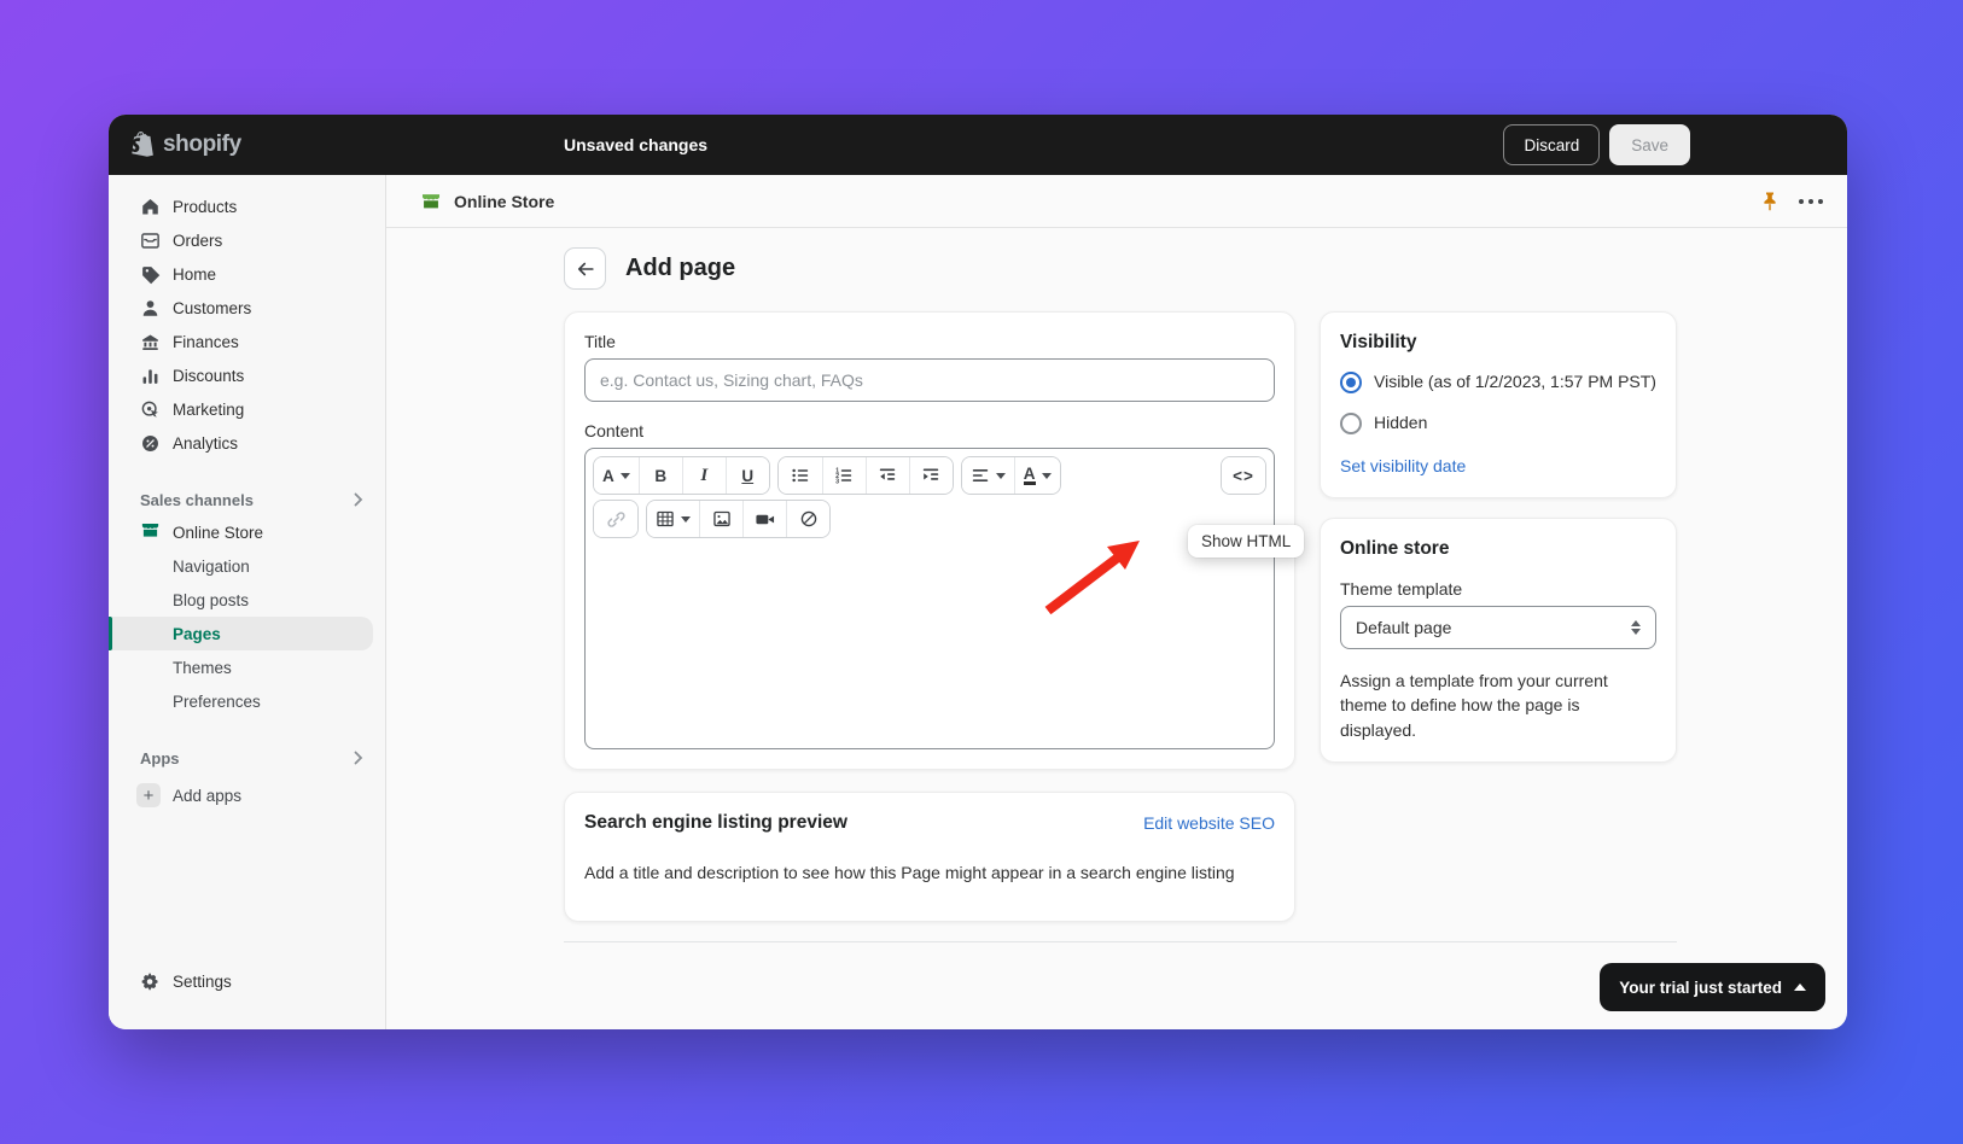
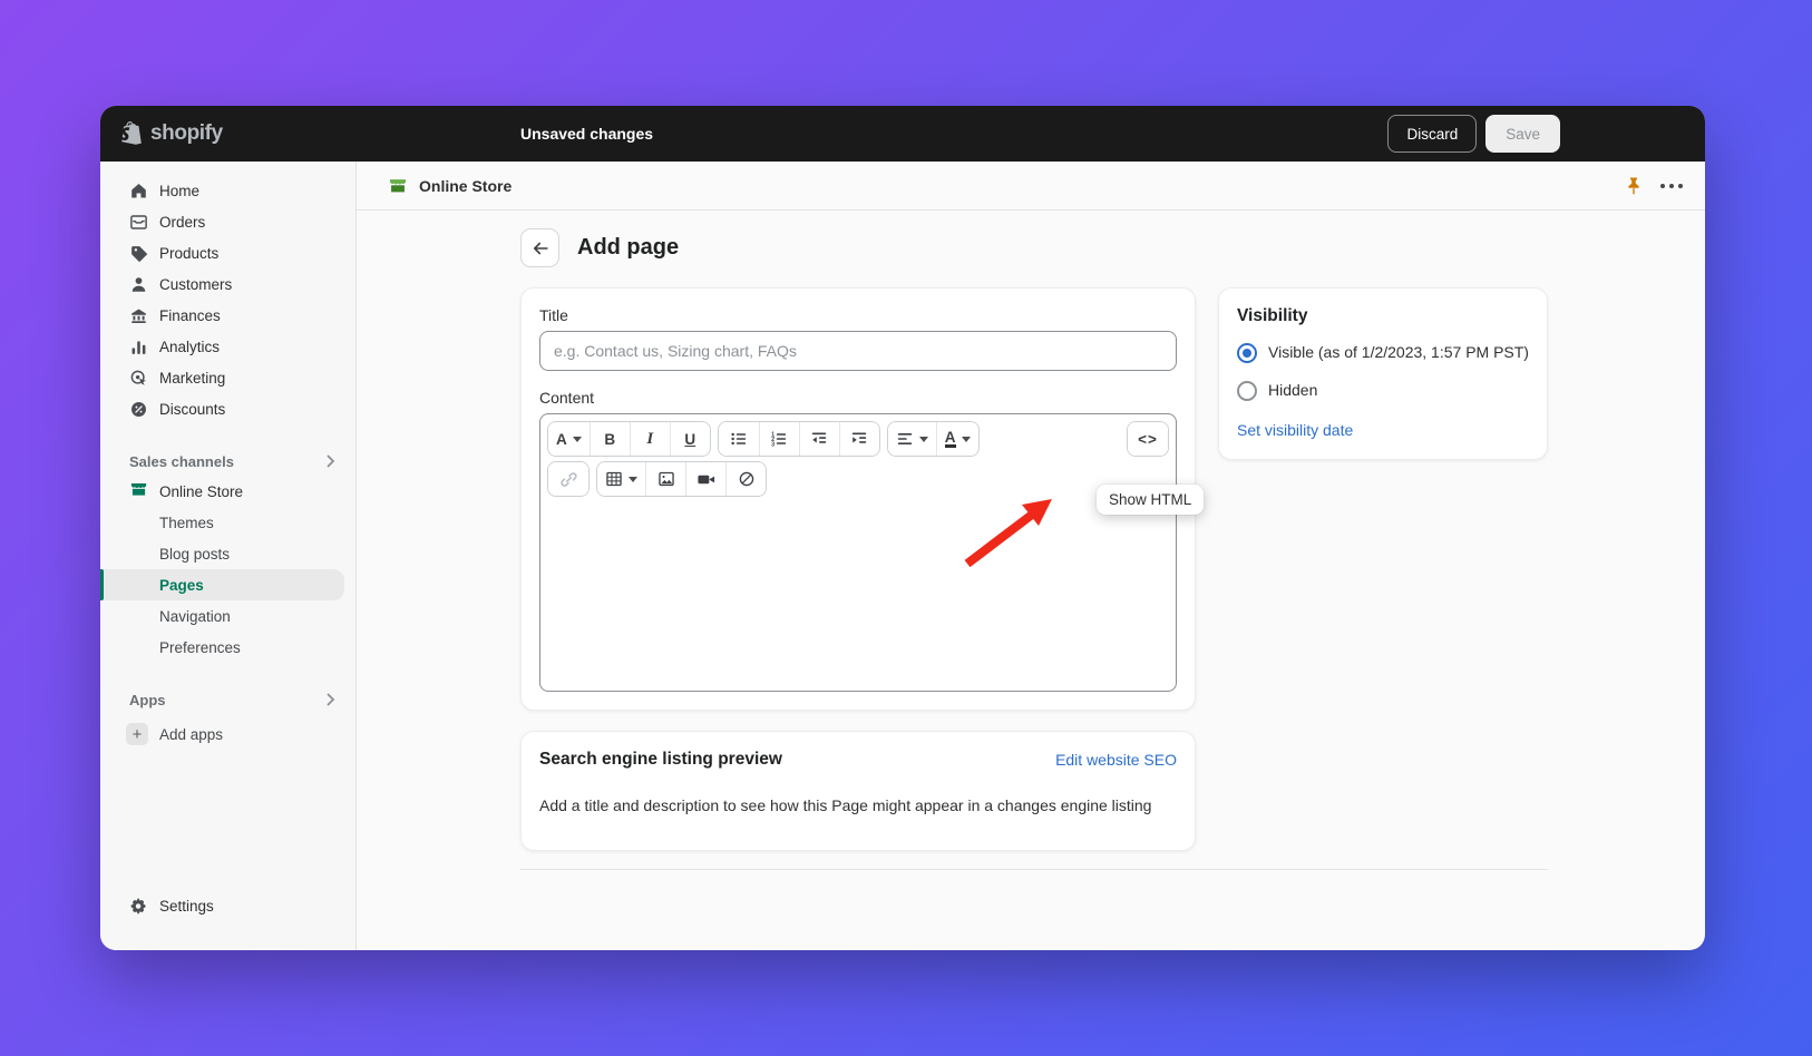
  shopify
  Unsaved changes
  Discard
  Save
  Online Store
- Products
+ Home
  Orders
- Home
+ Products
  Customers
  Finances
- Discounts
+ Analytics
  Marketing
- Analytics
+ Discounts
  Sales channels
  Online Store
- Navigation
+ Themes
  Blog posts
  Pages
- Themes
+ Navigation
  Preferences
  Apps
  +
  Add apps
  Settings
  Add page
  Title
  e.g. Contact us, Sizing chart, FAQs
  Content
  A
  B
  I
  U
  A
  <>
  Search engine listing preview
  Edit website SEO
- Add a title and description to see how this Page might appear in a search engine listing
+ Add a title and description to see how this Page might appear in a changes engine listing
  Visibility
  Visible (as of 1/2/2023, 1:57 PM PST)
  Hidden
  Set visibility date
- Online store
- Theme template
- Default page
- Assign a template from your current theme to define how the page is displayed.
  Show HTML
- Your trial just started
